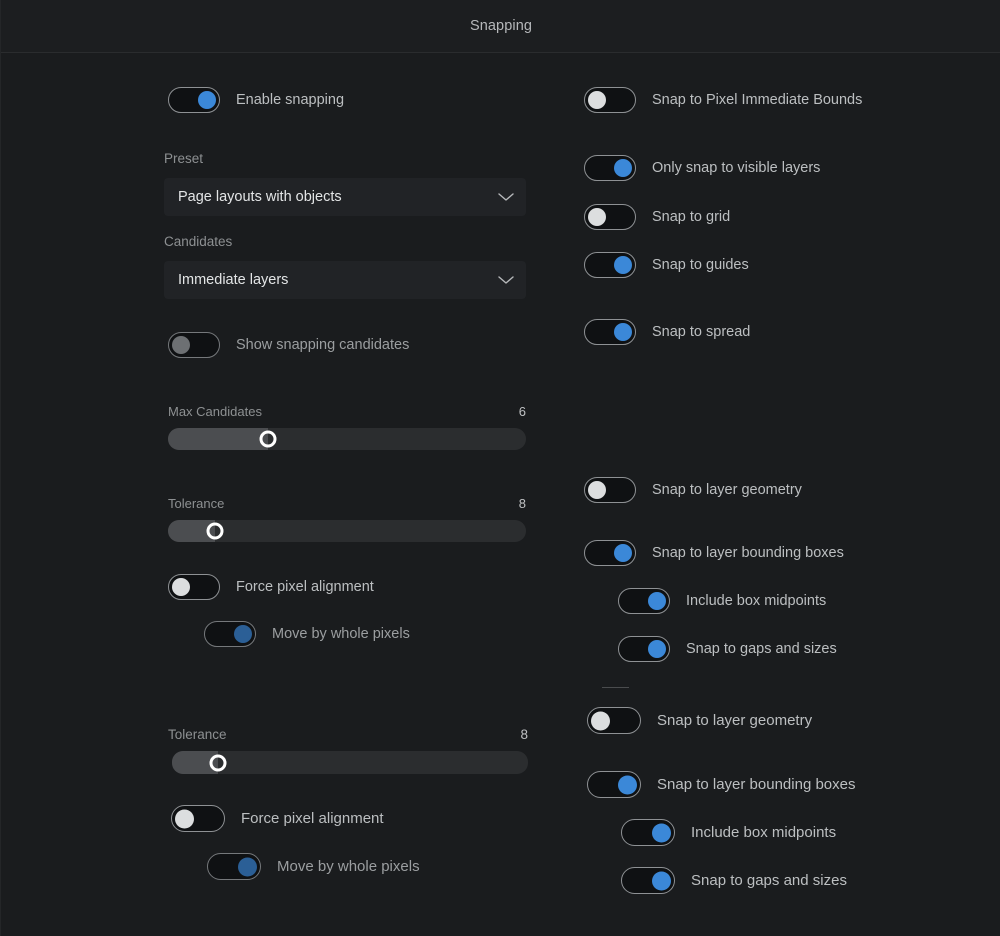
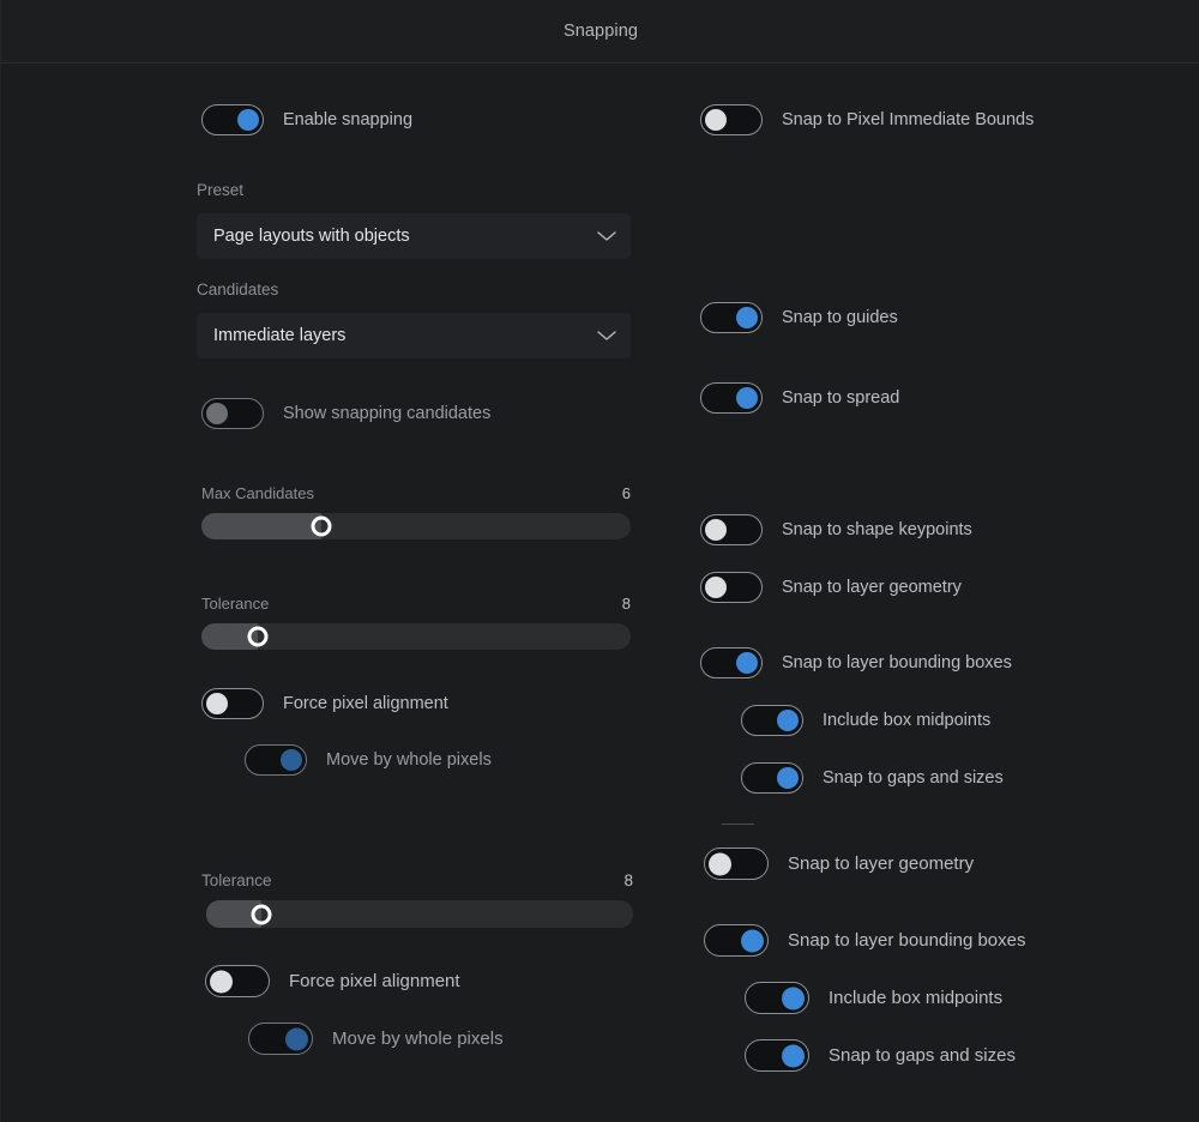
  Snapping
  Enable snapping
  Preset
  Page layouts with objects
  Candidates
  Immediate layers
  Show snapping candidates
  Max Candidates
  6
  Tolerance
  8
  Force pixel alignment
  Move by whole pixels
  Tolerance
  8
  Force pixel alignment
  Move by whole pixels
  Snap to Pixel Immediate Bounds
- Only snap to visible layers
- Snap to grid
  Snap to guides
  Snap to spread
+ Snap to shape keypoints
  Snap to layer geometry
  Snap to layer bounding boxes
  Include box midpoints
  Snap to gaps and sizes
  Snap to layer geometry
  Snap to layer bounding boxes
  Include box midpoints
  Snap to gaps and sizes
